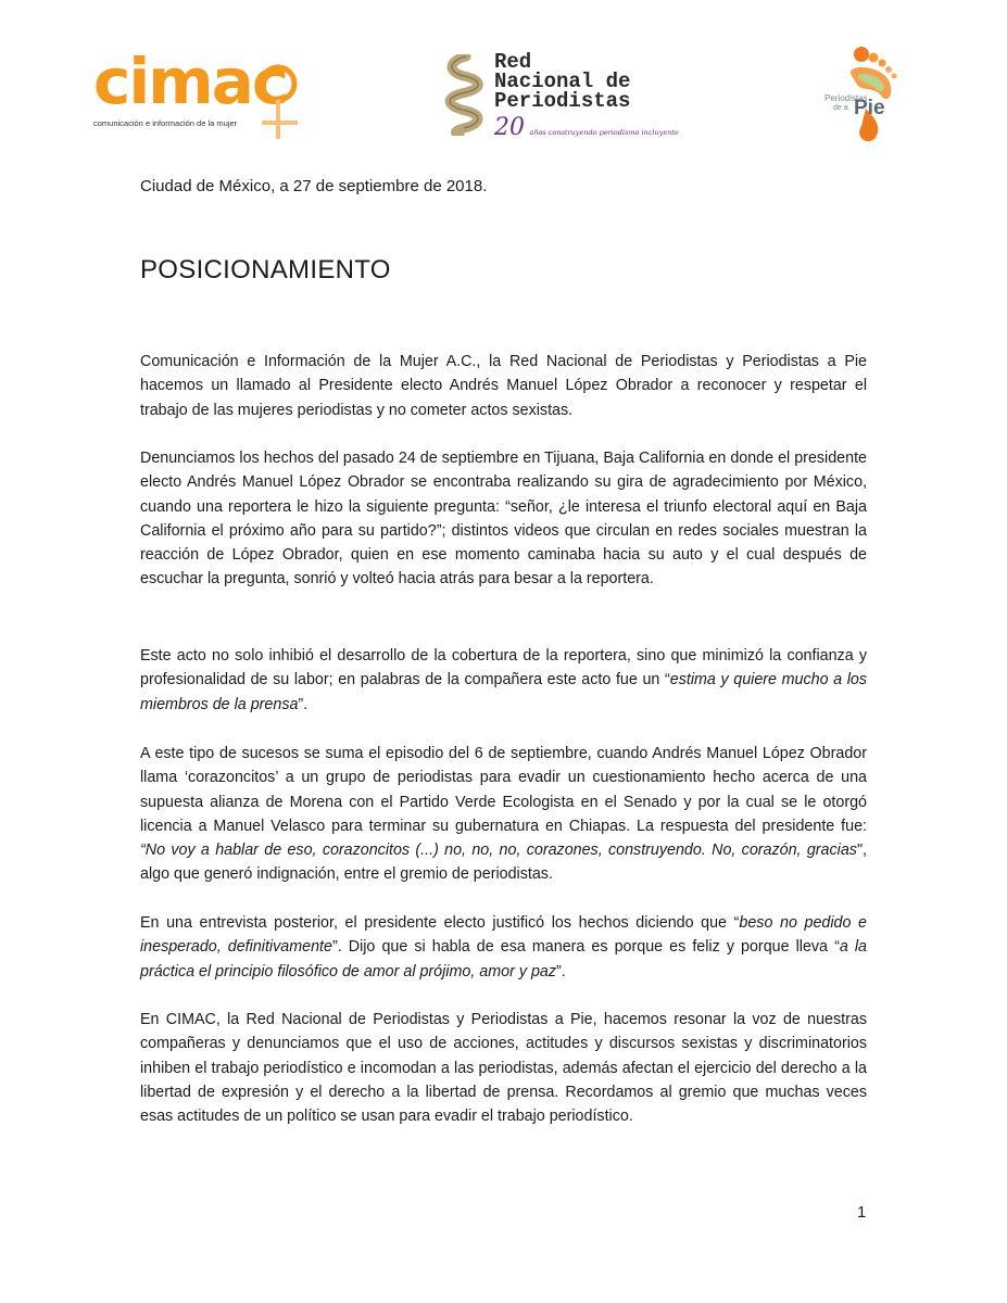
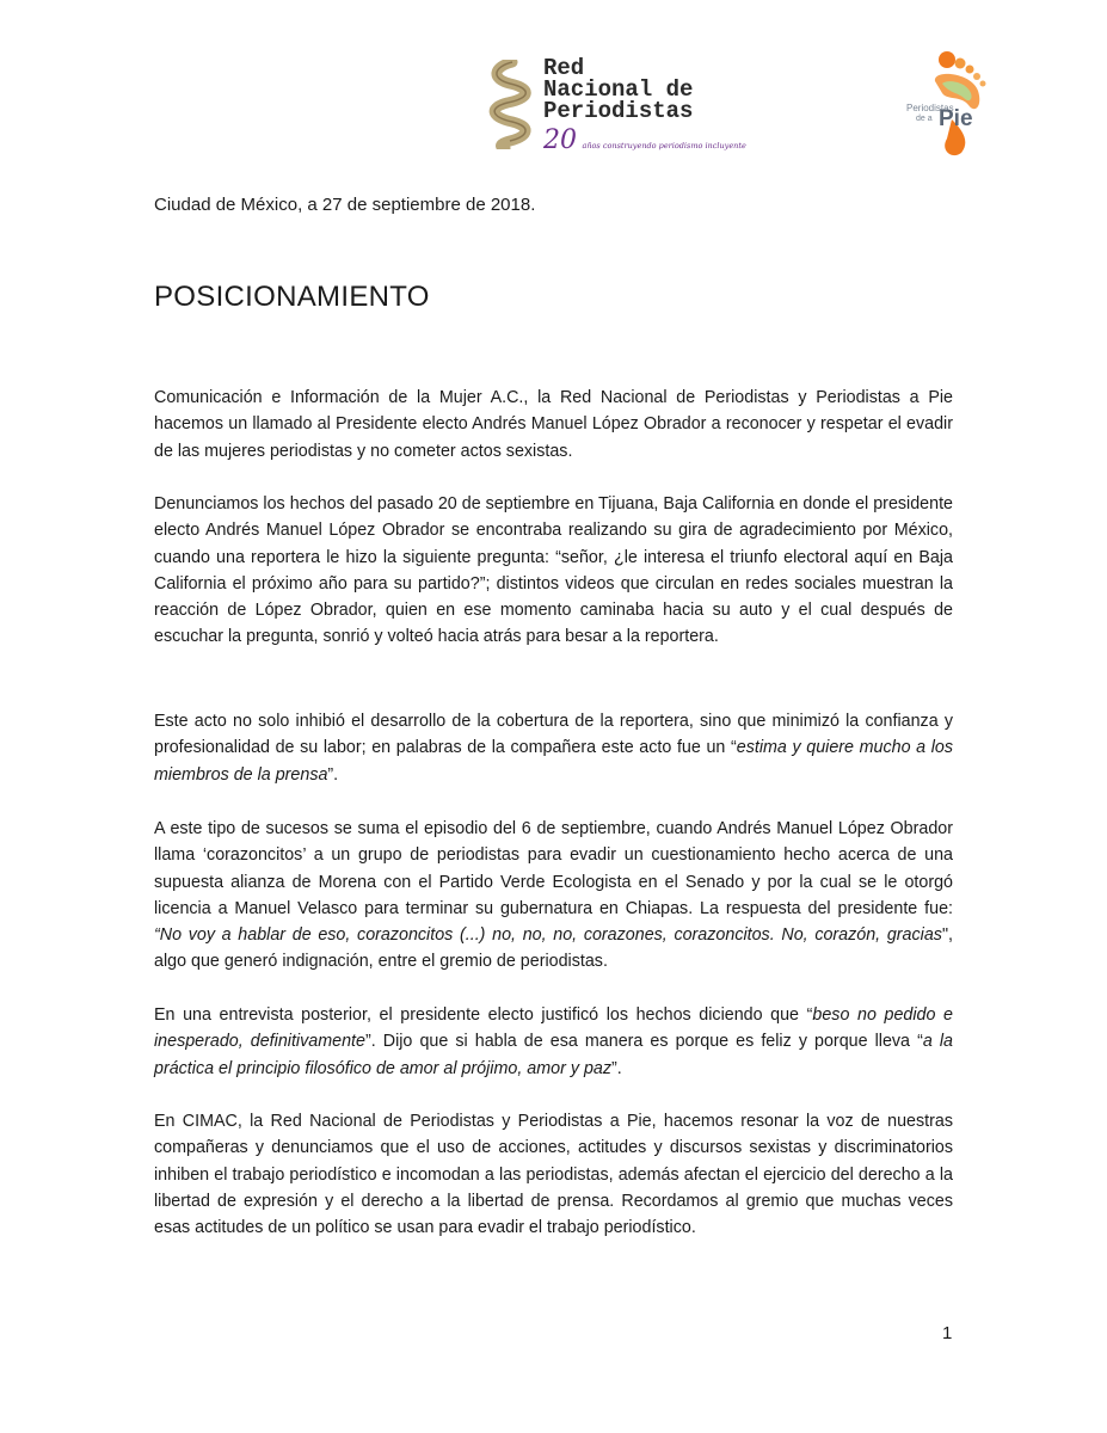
- cimac
- comunicación e información de la mujer
  Red
  Nacional de
  Periodistas
  20 años construyendo periodismo incluyente
  Periodistas
  Pie
  Ciudad de México, a 27 de septiembre de 2018.
  POSICIONAMIENTO
- Comunicación e Información de la Mujer A.C., la Red Nacional de Periodistas y Periodistas a Pie hacemos un llamado al Presidente electo Andrés Manuel López Obrador a reconocer y respetar el trabajo de las mujeres periodistas y no cometer actos sexistas.
+ Comunicación e Información de la Mujer A.C., la Red Nacional de Periodistas y Periodistas a Pie hacemos un llamado al Presidente electo Andrés Manuel López Obrador a reconocer y respetar el evadir de las mujeres periodistas y no cometer actos sexistas.
- Denunciamos los hechos del pasado 24 de septiembre en Tijuana, Baja California en donde el presidente electo Andrés Manuel López Obrador se encontraba realizando su gira de agradecimiento por México, cuando una reportera le hizo la siguiente pregunta: “señor, ¿le interesa el triunfo electoral aquí en Baja California el próximo año para su partido?”; distintos videos que circulan en redes sociales muestran la reacción de López Obrador, quien en ese momento caminaba hacia su auto y el cual después de escuchar la pregunta, sonrió y volteó hacia atrás para besar a la reportera.
+ Denunciamos los hechos del pasado 20 de septiembre en Tijuana, Baja California en donde el presidente electo Andrés Manuel López Obrador se encontraba realizando su gira de agradecimiento por México, cuando una reportera le hizo la siguiente pregunta: “señor, ¿le interesa el triunfo electoral aquí en Baja California el próximo año para su partido?”; distintos videos que circulan en redes sociales muestran la reacción de López Obrador, quien en ese momento caminaba hacia su auto y el cual después de escuchar la pregunta, sonrió y volteó hacia atrás para besar a la reportera.
  Este acto no solo inhibió el desarrollo de la cobertura de la reportera, sino que minimizó la confianza y profesionalidad de su labor; en palabras de la compañera este acto fue un “estima y quiere mucho a los miembros de la prensa”.
- A este tipo de sucesos se suma el episodio del 6 de septiembre, cuando Andrés Manuel López Obrador llama ‘corazoncitos’ a un grupo de periodistas para evadir un cuestionamiento hecho acerca de una supuesta alianza de Morena con el Partido Verde Ecologista en el Senado y por la cual se le otorgó licencia a Manuel Velasco para terminar su gubernatura en Chiapas. La respuesta del presidente fue: “No voy a hablar de eso, corazoncitos (...) no, no, no, corazones, construyendo. No, corazón, gracias", algo que generó indignación, entre el gremio de periodistas.
+ A este tipo de sucesos se suma el episodio del 6 de septiembre, cuando Andrés Manuel López Obrador llama ‘corazoncitos’ a un grupo de periodistas para evadir un cuestionamiento hecho acerca de una supuesta alianza de Morena con el Partido Verde Ecologista en el Senado y por la cual se le otorgó licencia a Manuel Velasco para terminar su gubernatura en Chiapas. La respuesta del presidente fue: “No voy a hablar de eso, corazoncitos (...) no, no, no, corazones, corazoncitos. No, corazón, gracias", algo que generó indignación, entre el gremio de periodistas.
  En una entrevista posterior, el presidente electo justificó los hechos diciendo que “beso no pedido e inesperado, definitivamente”. Dijo que si habla de esa manera es porque es feliz y porque lleva “a la práctica el principio filosófico de amor al prójimo, amor y paz”.
  En CIMAC, la Red Nacional de Periodistas y Periodistas a Pie, hacemos resonar la voz de nuestras compañeras y denunciamos que el uso de acciones, actitudes y discursos sexistas y discriminatorios inhiben el trabajo periodístico e incomodan a las periodistas, además afectan el ejercicio del derecho a la libertad de expresión y el derecho a la libertad de prensa. Recordamos al gremio que muchas veces esas actitudes de un político se usan para evadir el trabajo periodístico.
  1
